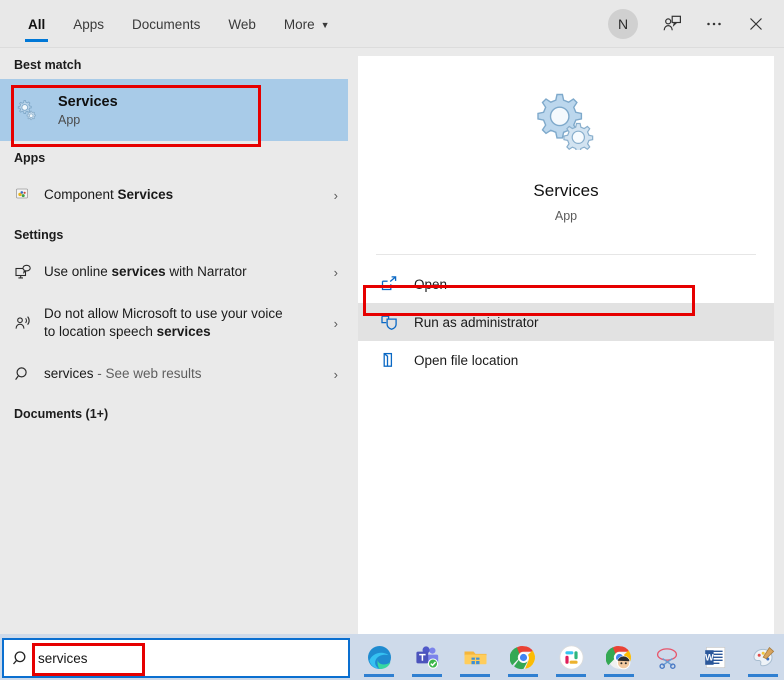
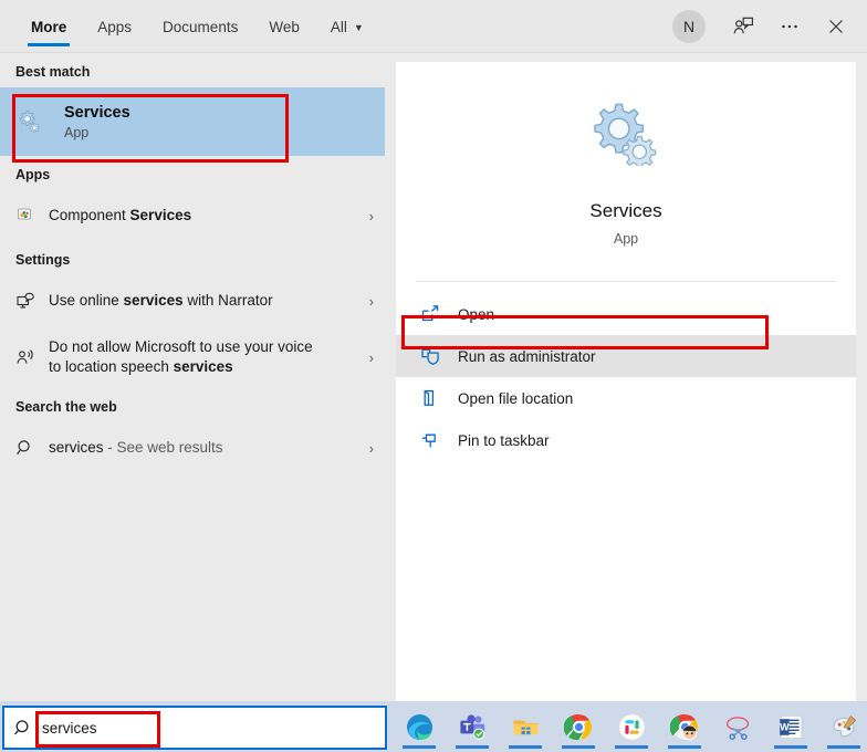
- All
+ More
  Apps
  Documents
  Web
- More
+ All
  ▼
  N
  Best match
  Services
  App
  Apps
  Component Services
  ›
  Settings
  Use online services with Narrator
  ›
  Do not allow Microsoft to use your voice to location speech services
  ›
+ Search the web
  services - See web results
  ›
- Documents (1+)
  Services
  App
  Open
  Run as administrator
  Open file location
+ Pin to taskbar
  services
  W
